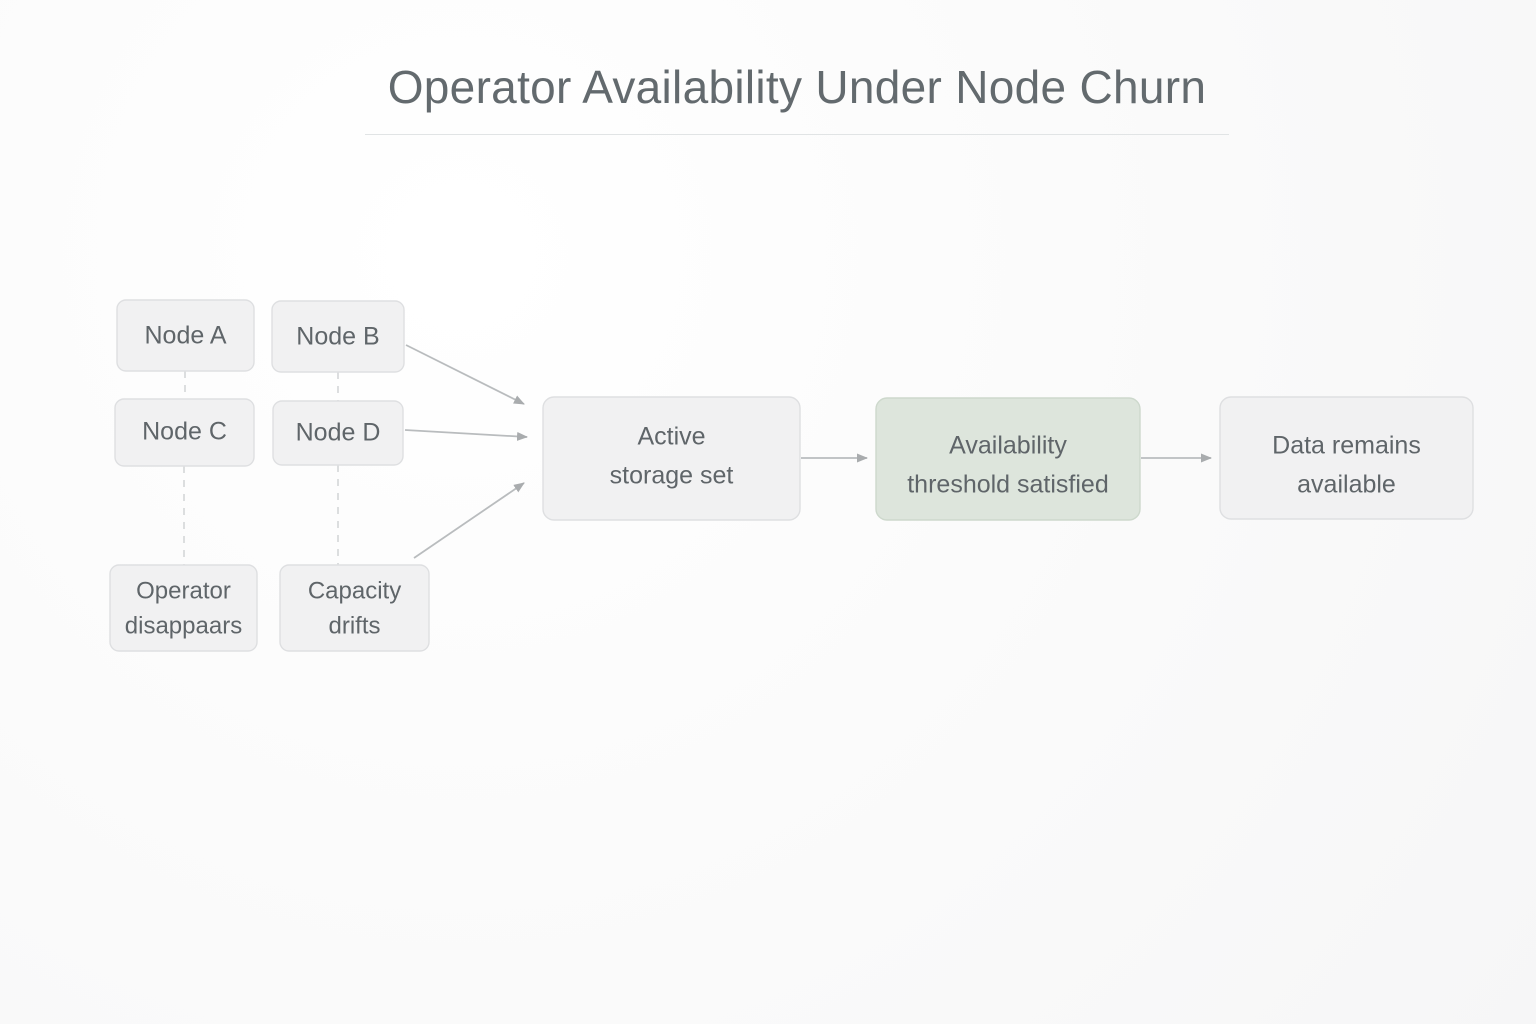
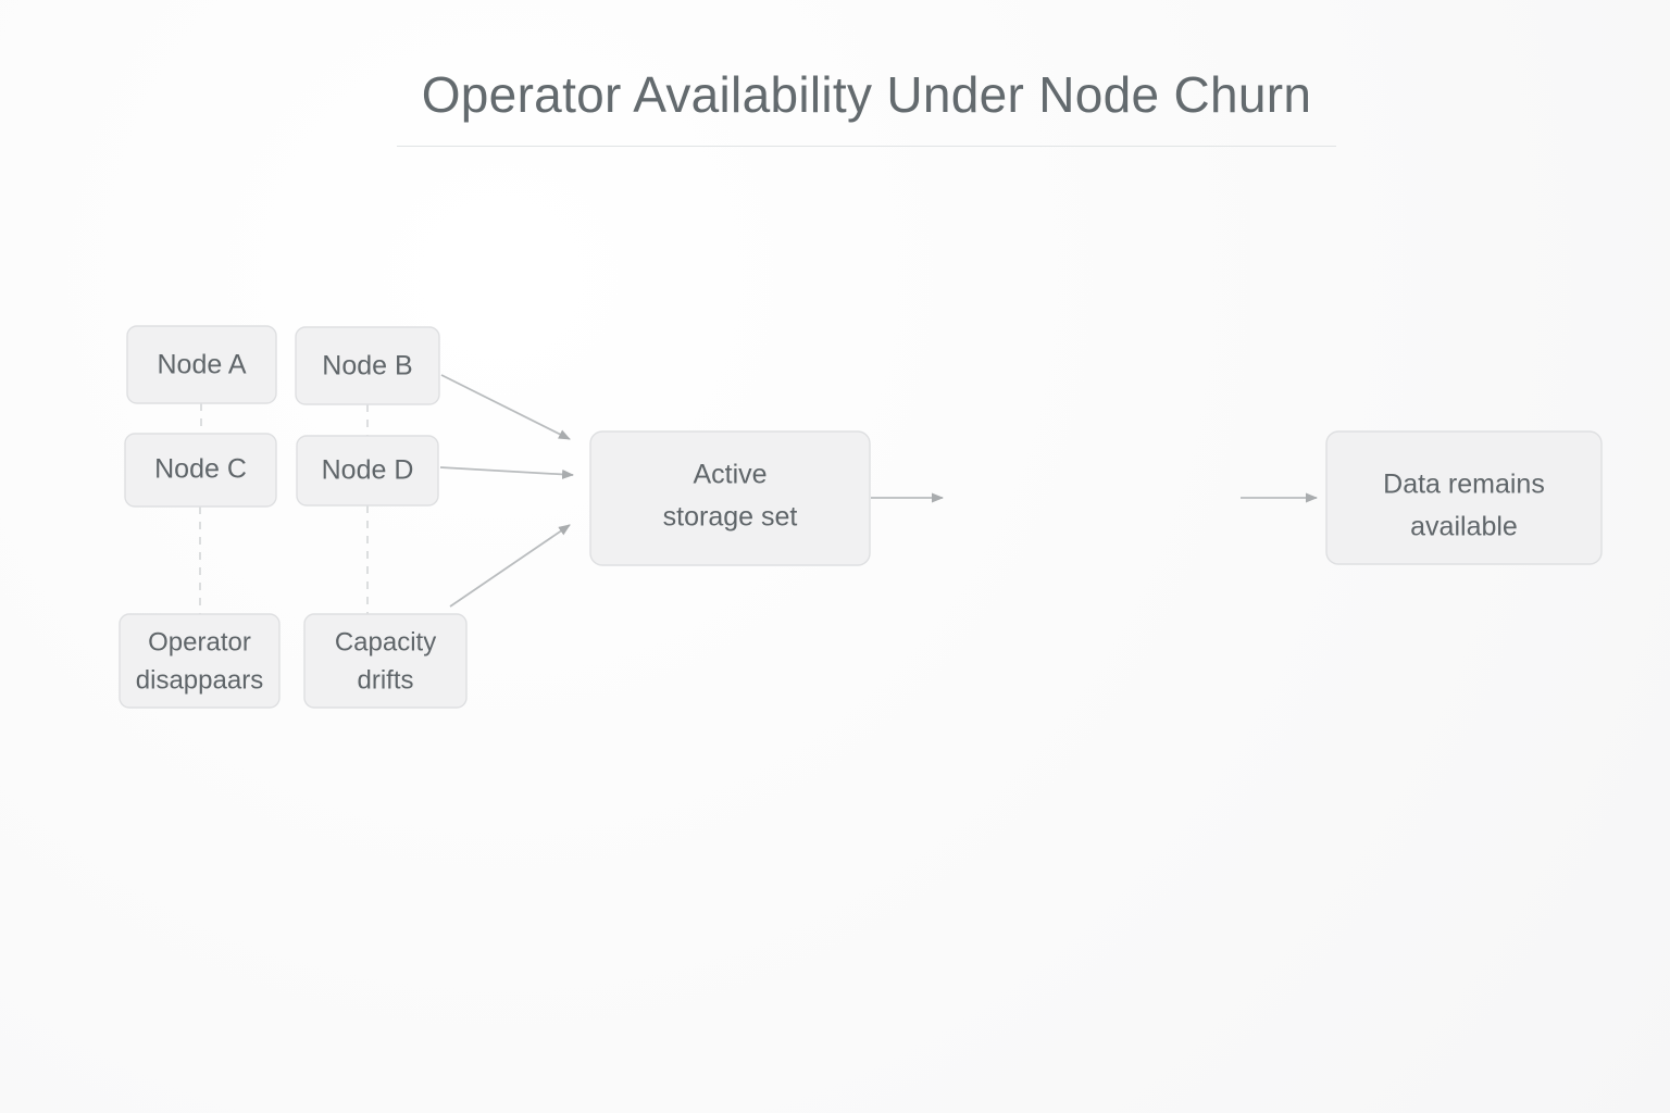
  Operator Availability Under Node Churn
  Node A
  Node B
  Node C
  Node D
  Operator
  disappaars
  Capacity
  drifts
  Active
  storage set
- Availability
- threshold satisfied
  Data remains
  available
